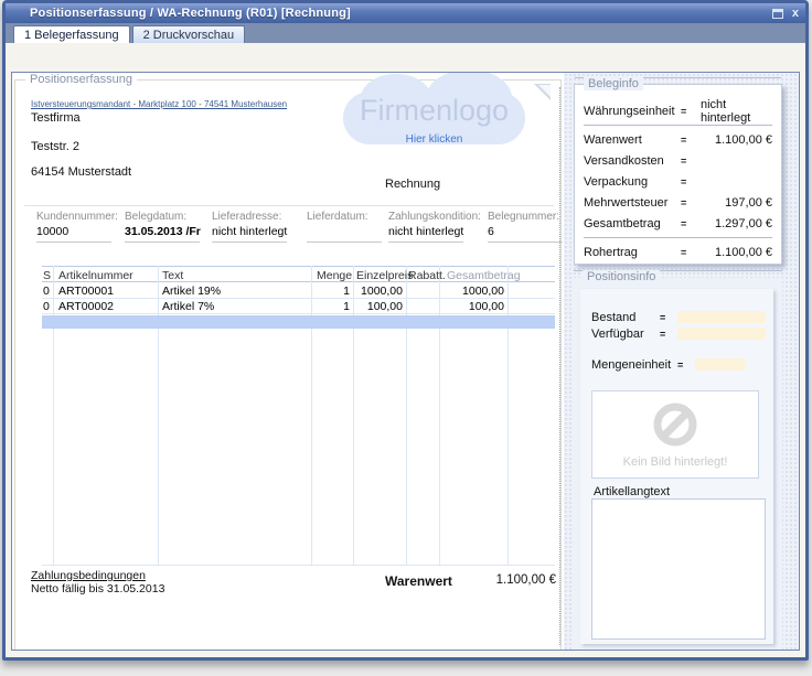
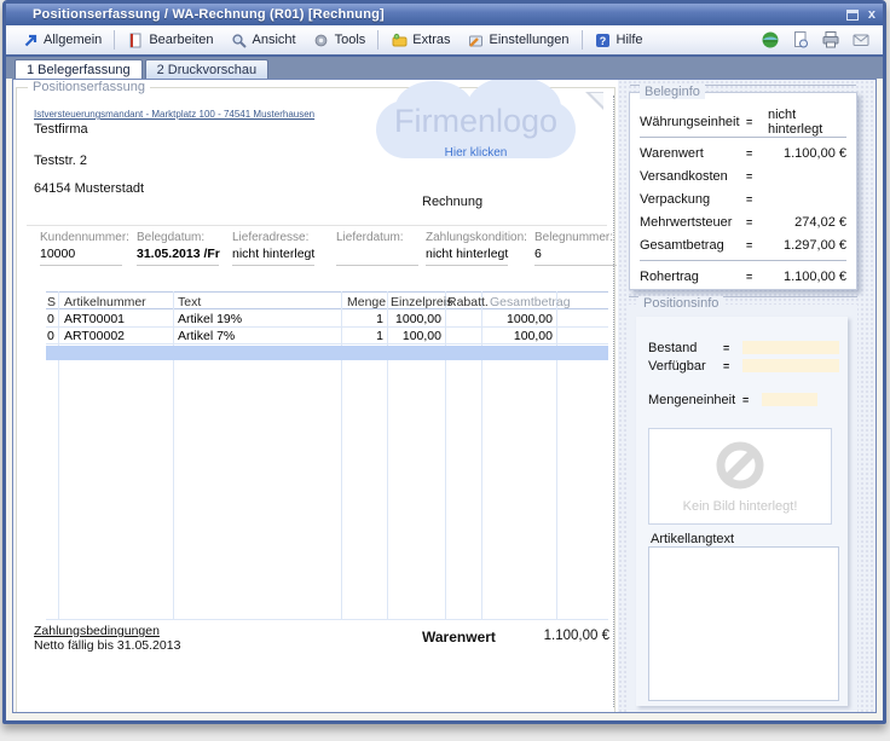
  Positionserfassung / WA-Rechnung (R01) [Rechnung]
  x
+ Allgemein
+ Bearbeiten
+ Ansicht
+ Tools
+ Extras
+ Einstellungen
+ ?
+ Hilfe
  1 Belegerfassung
  2 Druckvorschau
  Positionserfassung
  Istversteuerungsmandant - Marktplatz 100 - 74541 Musterhausen
  Testfirma
  Teststr. 2
  64154 Musterstadt
  Firmenlogo
  Hier klicken
  Rechnung
  Kundennummer:
  10000
  Belegdatum:
  31.05.2013 /Fr
  Lieferadresse:
  nicht hinterlegt
  Lieferdatum:
  Zahlungskondition:
  nicht hinterlegt
  Belegnummer:
  6
  S
  Artikelnummer
  Text
  Menge
  Einzelpreis
  Rabatt.
  Gesamtbetrag
  0
  ART00001
  Artikel 19%
  1
  1000,00
  1000,00
  0
  ART00002
  Artikel 7%
  1
  100,00
  100,00
  Zahlungsbedingungen
  Netto fällig bis 31.05.2013
  Warenwert
  1.100,00 €
  Beleginfo
  Währungseinheit
  =
  nicht hinterlegt
  Warenwert
  =
  1.100,00 €
  Versandkosten
  =
  Verpackung
  =
  Mehrwertsteuer
  =
- 197,00 €
+ 274,02 €
  Gesamtbetrag
  =
  1.297,00 €
  Rohertrag
  =
  1.100,00 €
  Positionsinfo
  Bestand
  =
  Verfügbar
  =
  Mengeneinheit
  =
  Kein Bild hinterlegt!
  Artikellangtext
